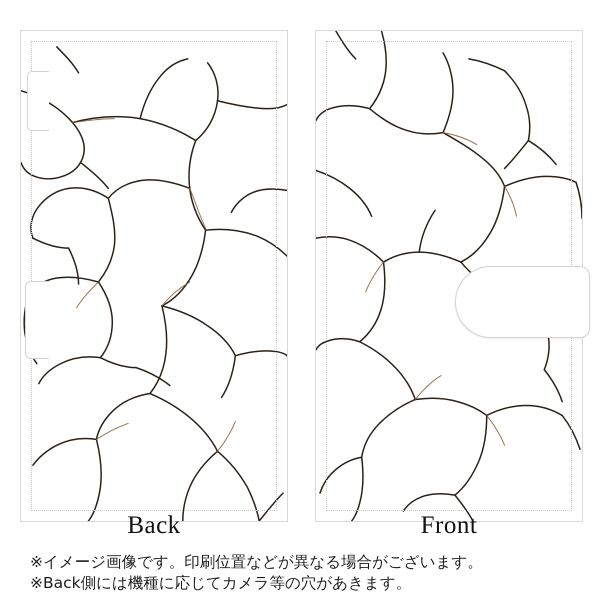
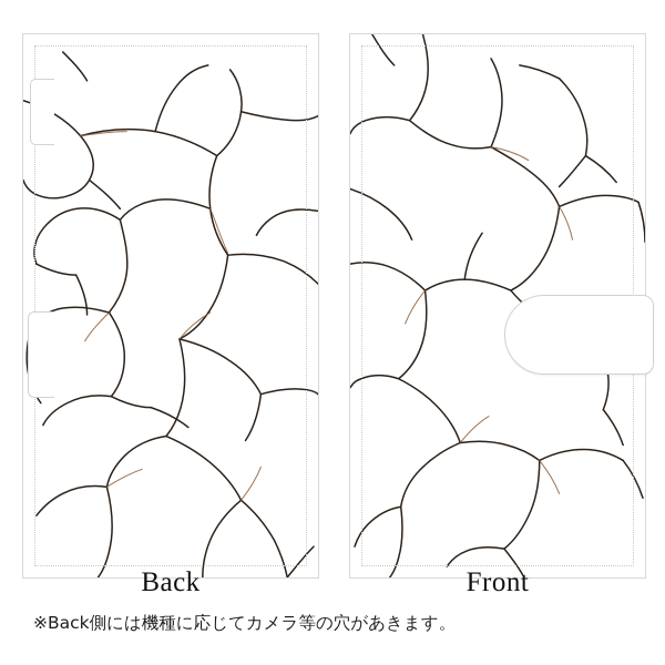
  Back
  Front
- ※イメージ画像です。印刷位置などが異なる場合がございます。
  ※Back側には機種に応じてカメラ等の穴があきます。
